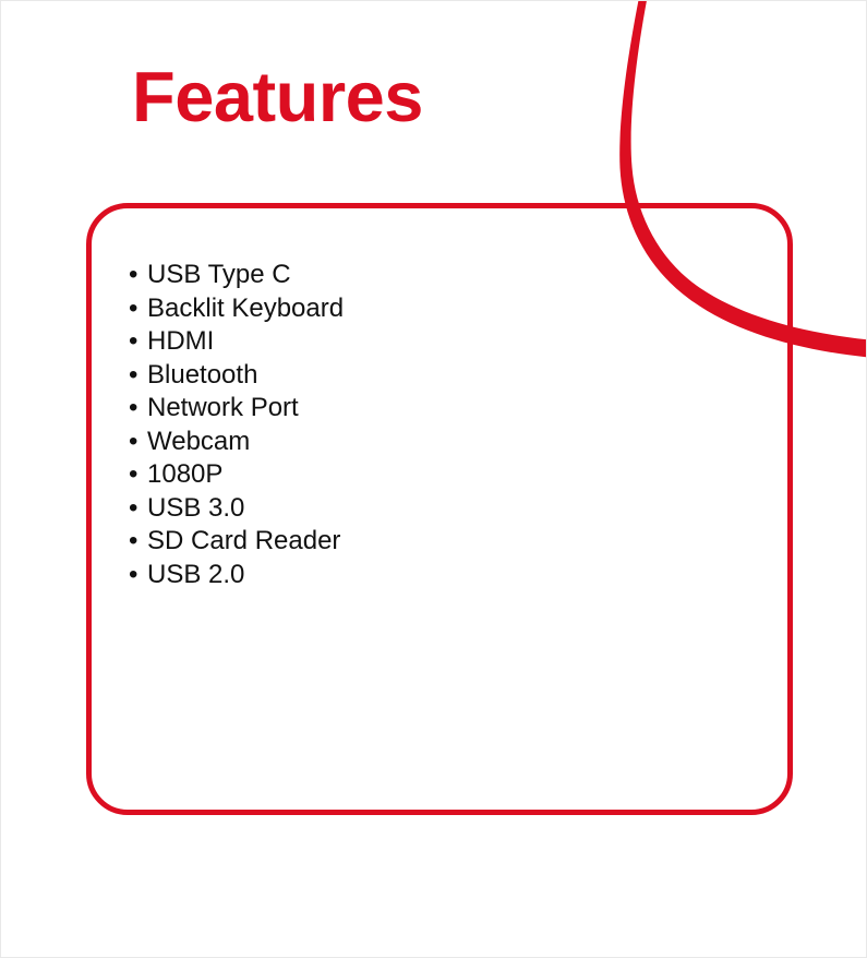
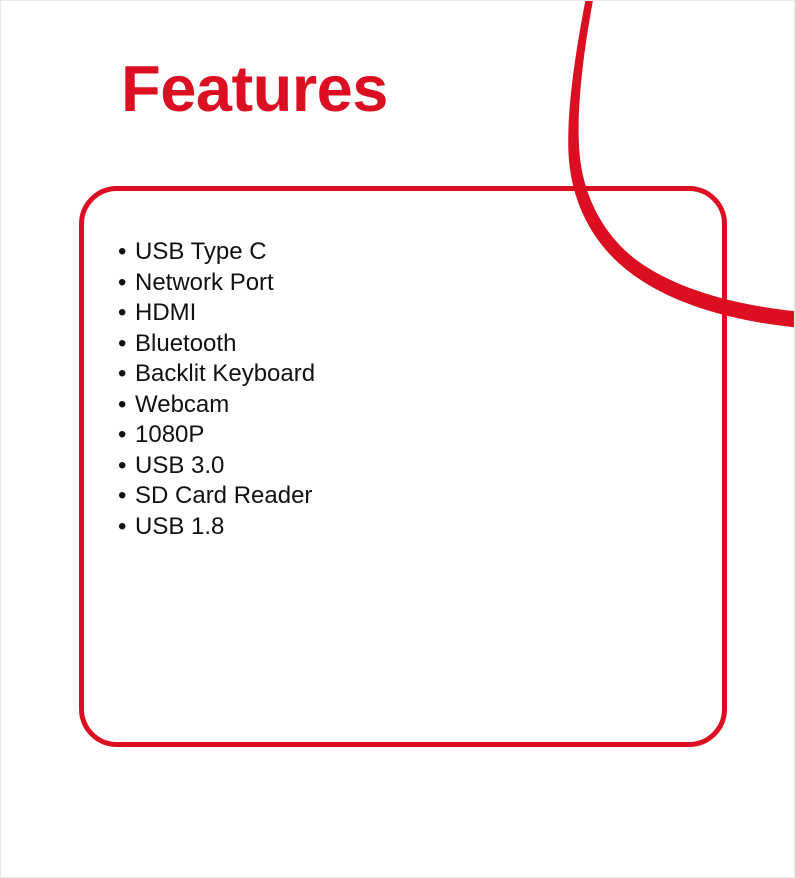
  Features
  •
  USB Type C
  •
- Backlit Keyboard
+ Network Port
  •
  HDMI
  •
  Bluetooth
  •
- Network Port
+ Backlit Keyboard
  •
  Webcam
  •
  1080P
  •
  USB 3.0
  •
  SD Card Reader
  •
- USB 2.0
+ USB 1.8
